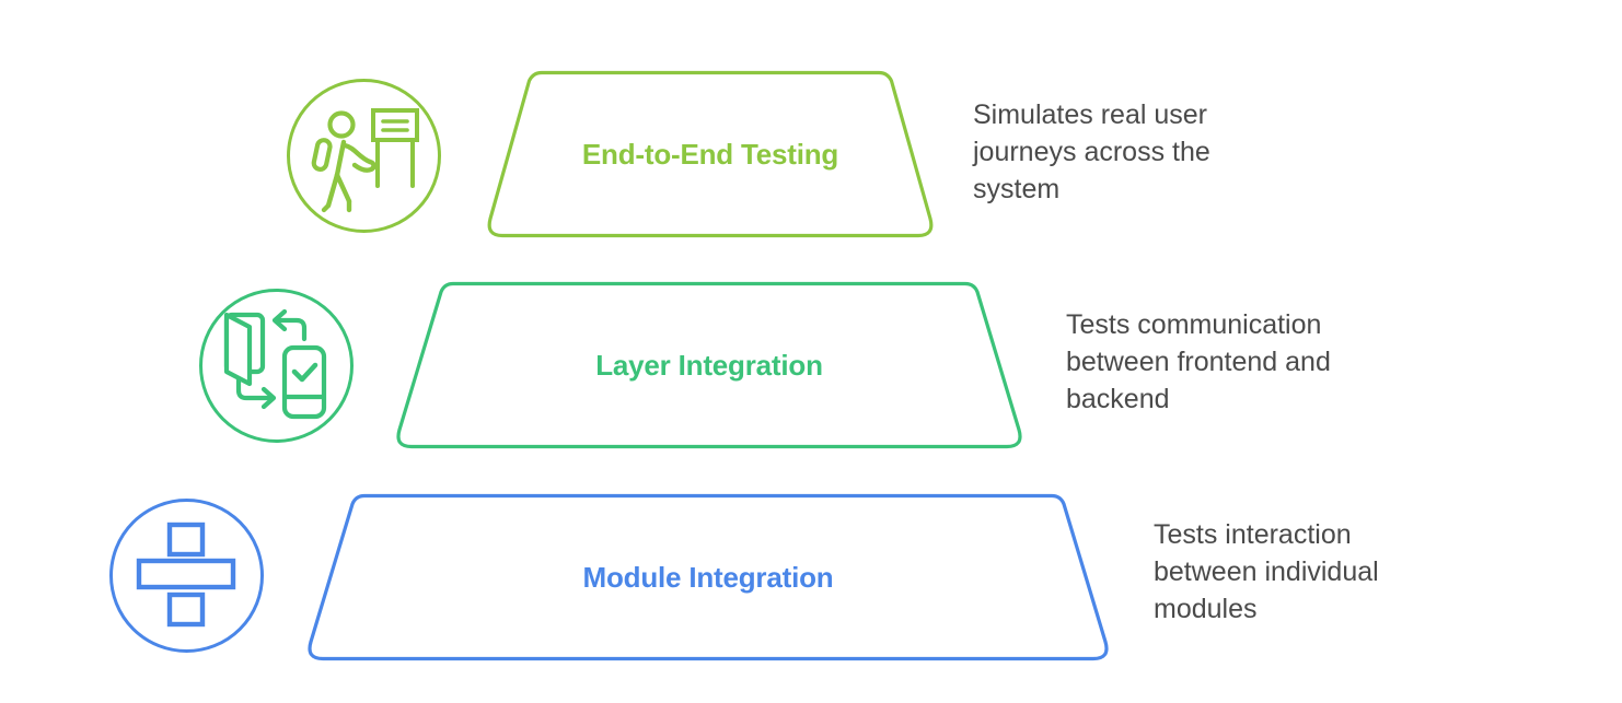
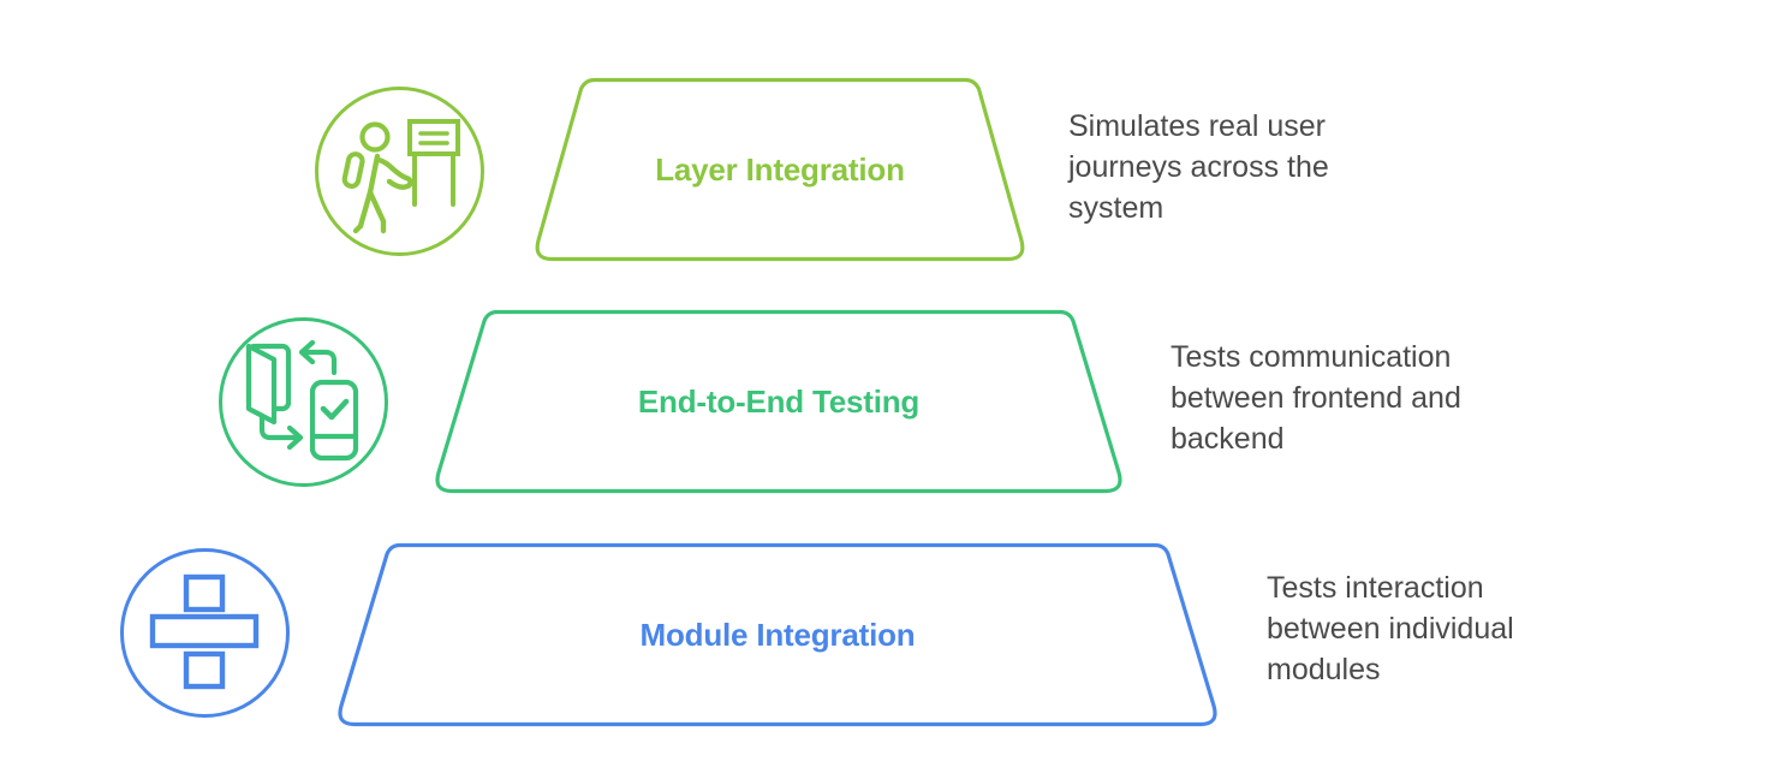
- End-to-End Testing
+ Layer Integration
  Simulates real user
  journeys across the
  system
- Layer Integration
+ End-to-End Testing
  Tests communication
  between frontend and
  backend
  Module Integration
  Tests interaction
  between individual
  modules
